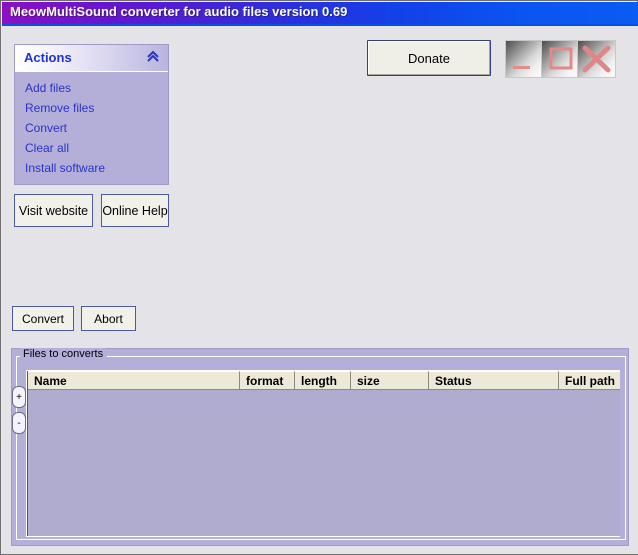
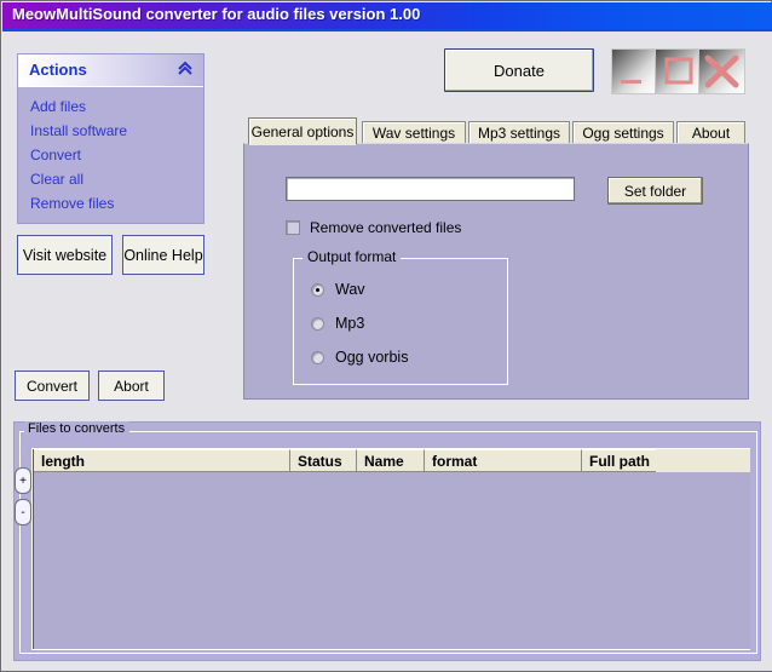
- MeowMultiSound converter for audio files version 0.69
+ MeowMultiSound converter for audio files version 1.00
  Donate
  Actions
  Add files
- Remove files
+ Install software
  Convert
  Clear all
- Install software
+ Remove files
  Visit website
  Online Help
  Convert
  Abort
+ General options
+ Wav settings
+ Mp3 settings
+ Ogg settings
+ About
+ Set folder
+ Remove converted files
+ Output format
+ Wav
+ Mp3
+ Ogg vorbis
  Files to converts
  +
  -
- Name
+ length
- format
+ Status
- length
+ Name
- size
- Status
+ format
  Full path
